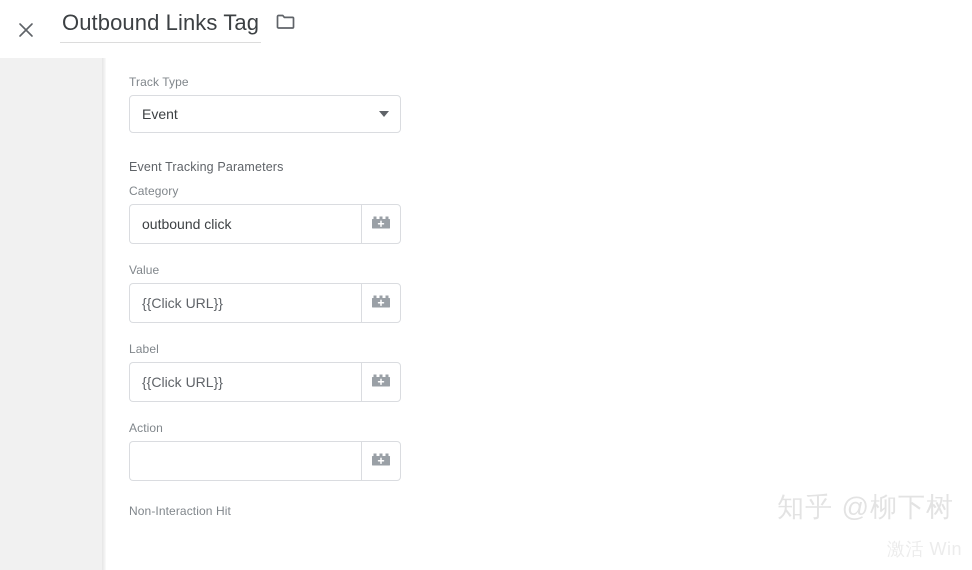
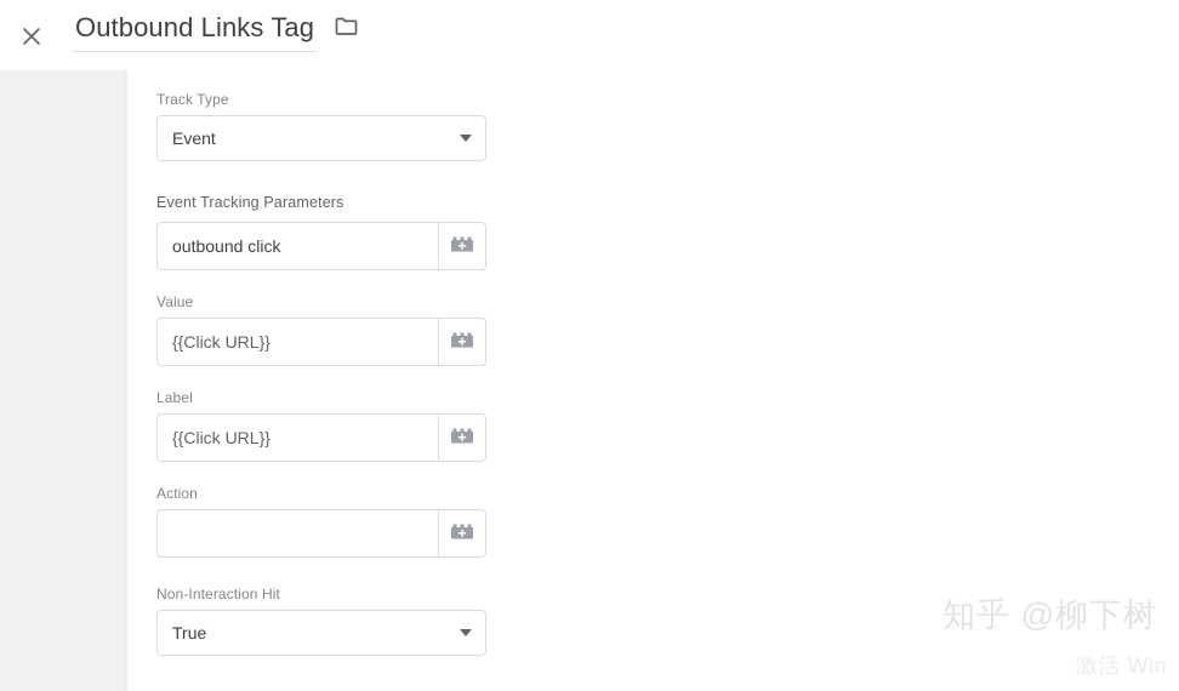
  Outbound Links Tag
  Track Type
  Event
  Event Tracking Parameters
- Category
  outbound click
  Value
  {{Click URL}}
  Label
  {{Click URL}}
  Action
  Non-Interaction Hit
+ True
  知乎 @柳下树
